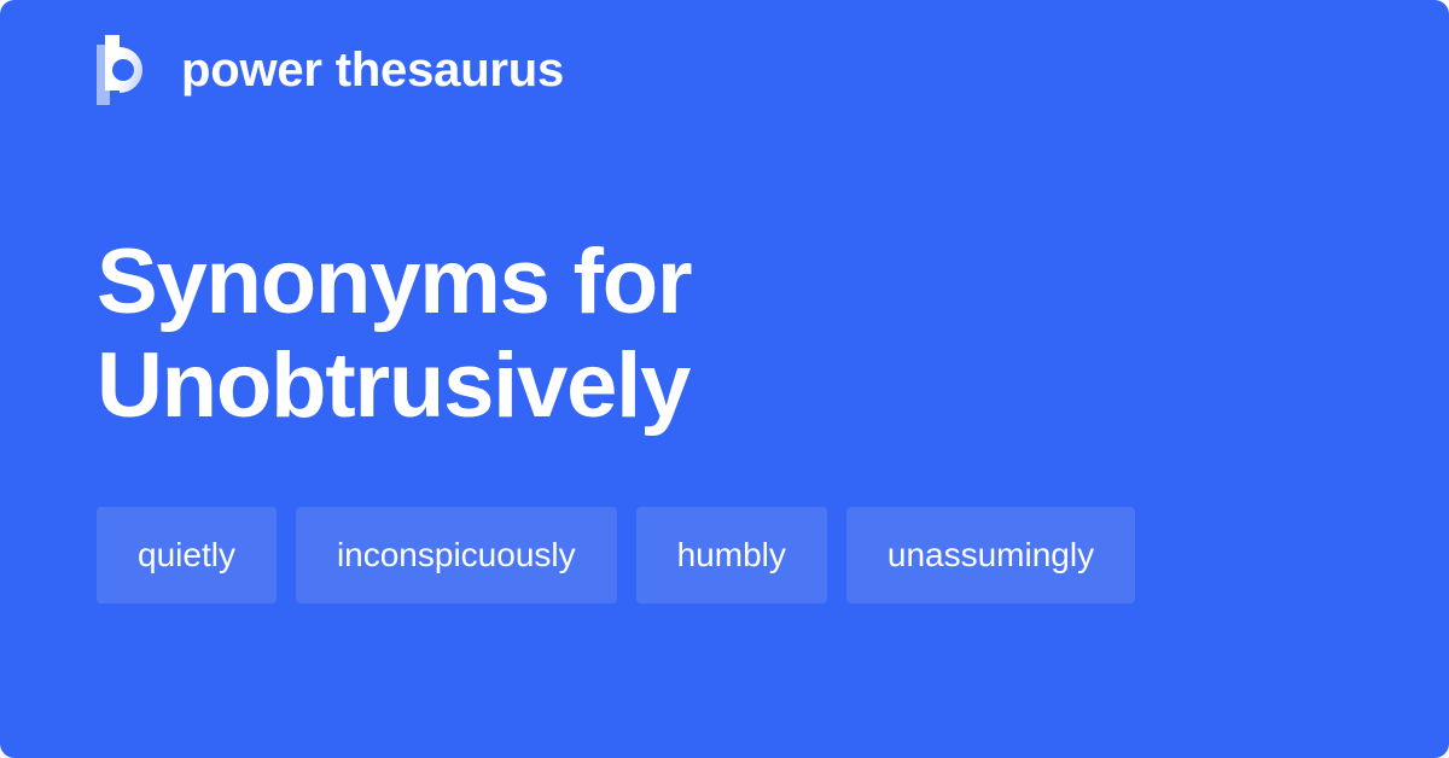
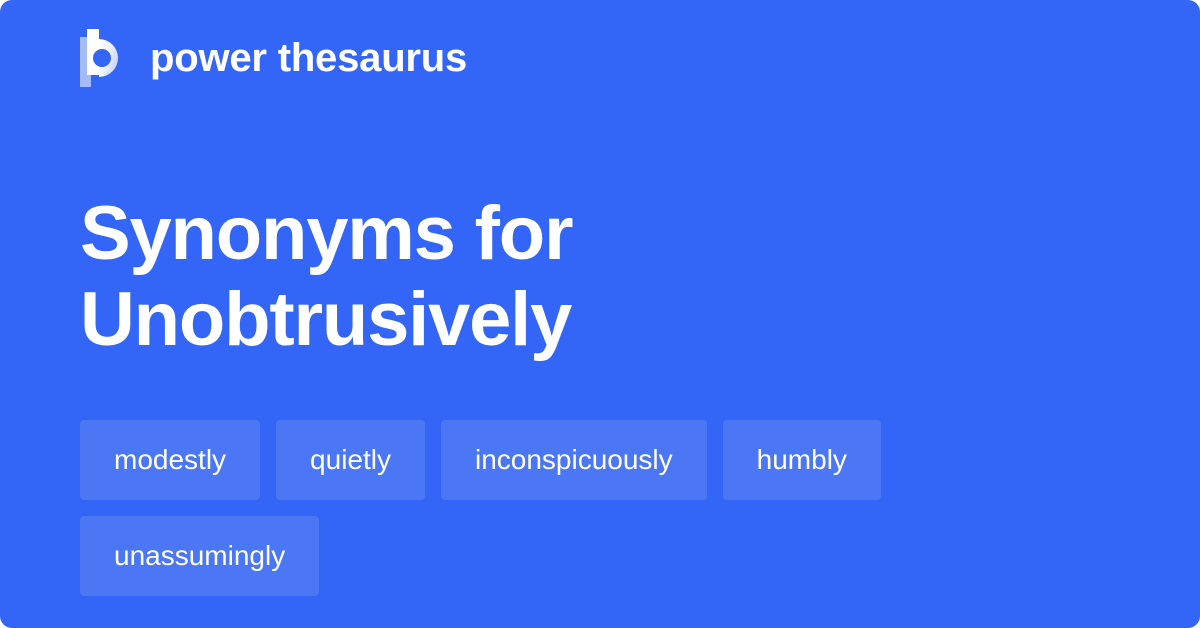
  power thesaurus
  Synonyms for
  Unobtrusively
+ modestly
  quietly
  inconspicuously
  humbly
  unassumingly
